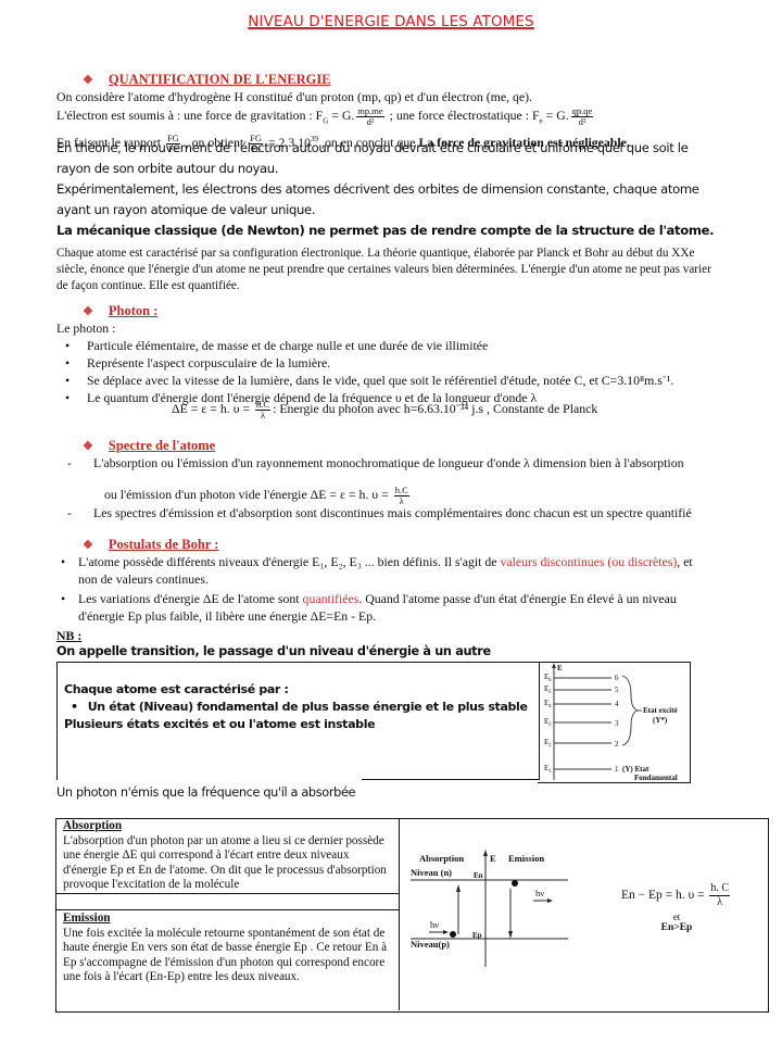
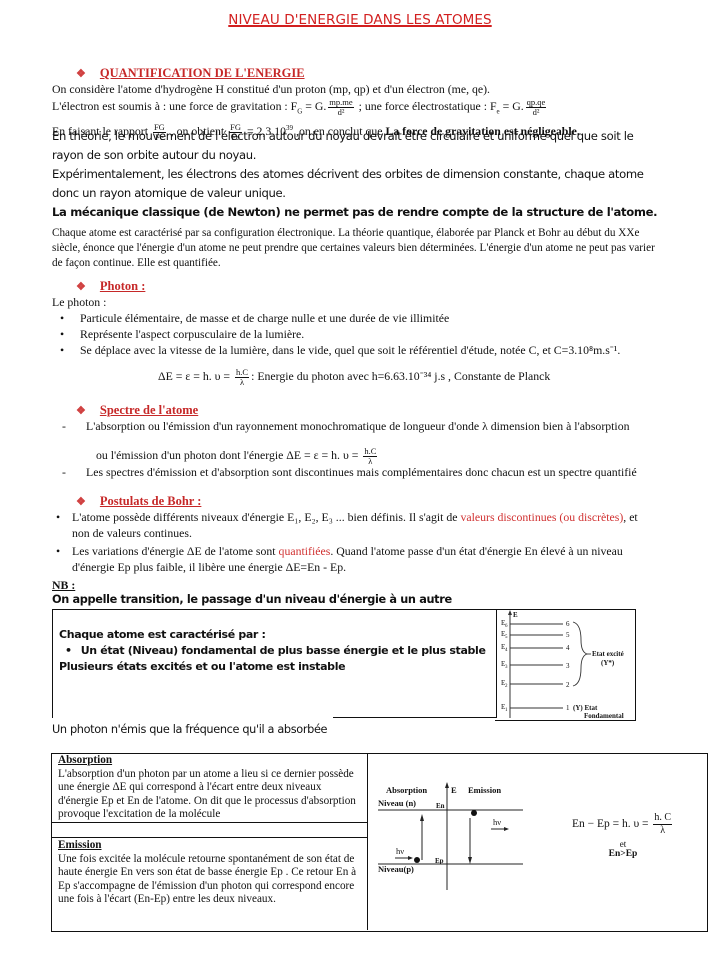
  NIVEAU D'ENERGIE DANS LES ATOMES
  ❖ QUANTIFICATION DE L'ENERGIE
  On considère l'atome d'hydrogène H constitué d'un proton (mp, qp) et d'un électron (me, qe).
  L'électron est soumis à : une force de gravitation : FG = G.
  mp.me
  d²
  ; une force électrostatique : Fe = G.
  qp.qe
  d²
  En faisant le rapport
  FG
  Fe
  , on obtient
  FG
  Fe
  = 2,3 1039 ,on en conclut que La force de gravitation est négligeable.
  En théorie, le mouvement de l'électron autour du noyau devrait être circulaire et uniforme quel que soit le
  rayon de son orbite autour du noyau.
  Expérimentalement, les électrons des atomes décrivent des orbites de dimension constante, chaque atome
- ayant un rayon atomique de valeur unique.
+ donc un rayon atomique de valeur unique.
  La mécanique classique (de Newton) ne permet pas de rendre compte de la structure de l'atome.
  Chaque atome est caractérisé par sa configuration électronique. La théorie quantique, élaborée par Planck et Bohr au début du XXe siècle, énonce que l'énergie d'un atome ne peut prendre que certaines valeurs bien déterminées. L'énergie d'un atome ne peut pas varier de façon continue. Elle est quantifiée.
  ❖ Photon :
  Le photon :
  Particule élémentaire, de masse et de charge nulle et une durée de vie illimitée
  Représente l'aspect corpusculaire de la lumière.
  Se déplace avec la vitesse de la lumière, dans le vide, quel que soit le référentiel d'étude, notée C, et C=3.10⁸m.s⁻¹.
- Le quantum d'énergie dont l'énergie dépend de la fréquence υ et de la longueur d'onde λ
  ΔE = ε = h. υ =
  h.C
  λ
  : Energie du photon avec h=6.63.10⁻³⁴ j.s , Constante de Planck
  ❖ Spectre de l'atome
  L'absorption ou l'émission d'un rayonnement monochromatique de longueur d'onde λ dimension bien à l'absorption
- ou l'émission d'un photon vide l'énergie ΔE = ε = h. υ =
+ ou l'émission d'un photon dont l'énergie ΔE = ε = h. υ =
  h.C
  λ
  Les spectres d'émission et d'absorption sont discontinues mais complémentaires donc chacun est un spectre quantifié
  ❖ Postulats de Bohr :
  •
  L'atome possède différents niveaux d'énergie E₁, E₂, E₃ ... bien définis. Il s'agit de valeurs discontinues (ou discrètes), et
  non de valeurs continues.
  •
  Les variations d'énergie ΔE de l'atome sont quantifiées. Quand l'atome passe d'un état d'énergie En élevé à un niveau
  d'énergie Ep plus faible, il libère une énergie ΔE=En - Ep.
  NB :
  On appelle transition, le passage d'un niveau d'énergie à un autre
  Chaque atome est caractérisé par :
  • Un état (Niveau) fondamental de plus basse énergie et le plus stable
  Plusieurs états excités et ou l'atome est instable
  E
  E
  E
  E
  E
  E
  E
  6
  5
  4
  3
  2
  1
  Etat excité
  (Y*)
  (Y) Etat
  Fondamental
  Un photon n'émis que la fréquence qu'il a absorbée
  Absorption
  L'absorption d'un photon par un atome a lieu si ce dernier possède une énergie ΔE qui correspond à l'écart entre deux niveaux d'énergie Ep et En de l'atome. On dit que le processus d'absorption provoque l'excitation de la molécule
  Emission
  Une fois excitée la molécule retourne spontanément de son état de haute énergie En vers son état de basse énergie Ep . Ce retour En à Ep s'accompagne de l'émission d'un photon qui correspond encore une fois à l'écart (En-Ep) entre les deux niveaux.
  Absorption
  Emission
  E
  Niveau (n)
  Niveau(p)
  En
  Ep
  hν
  hν
  En − Ep = h. υ =
  h. C
  λ
  et
  En>Ep
